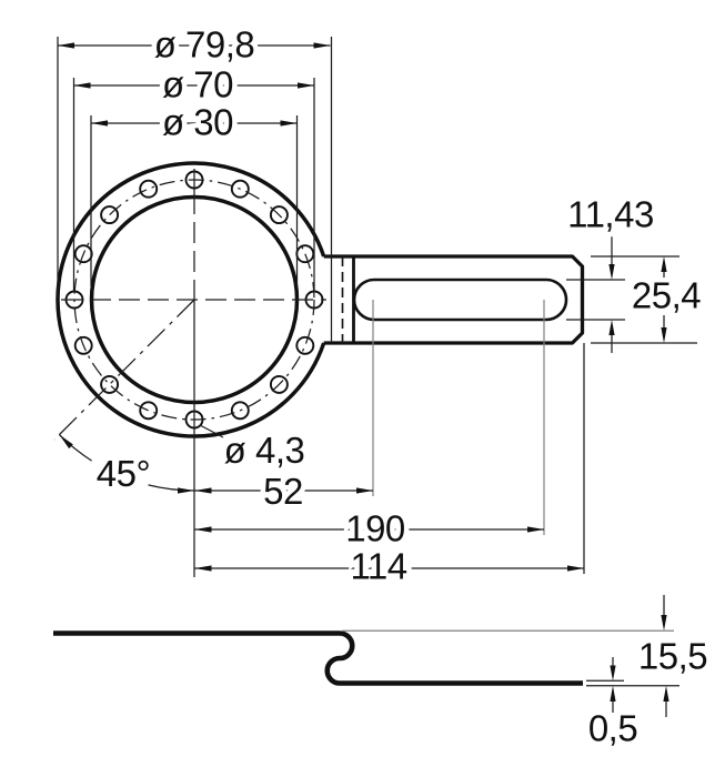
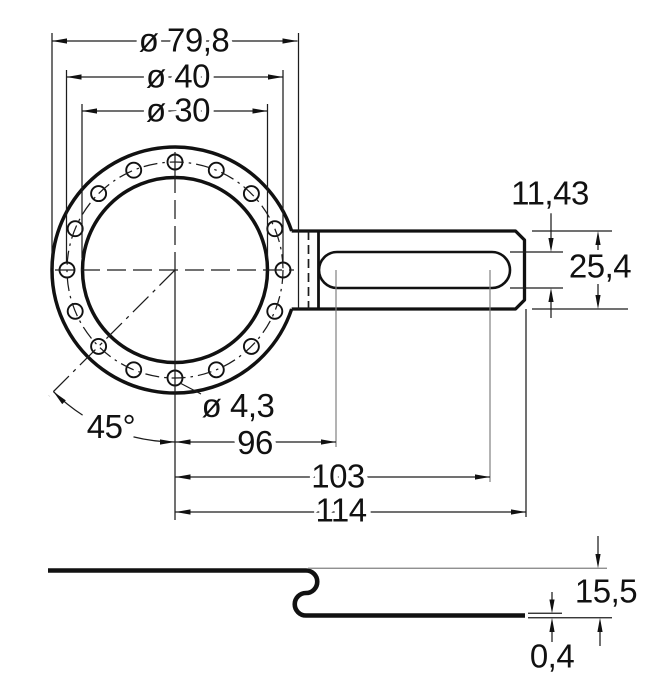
  ø 79,8
- ø 70
+ ø 40
  ø 30
  11,43
  25,4
  ø 4,3
  45°
- 52
+ 96
- 190
+ 103
  114
  15,5
- 0,5
+ 0,4
